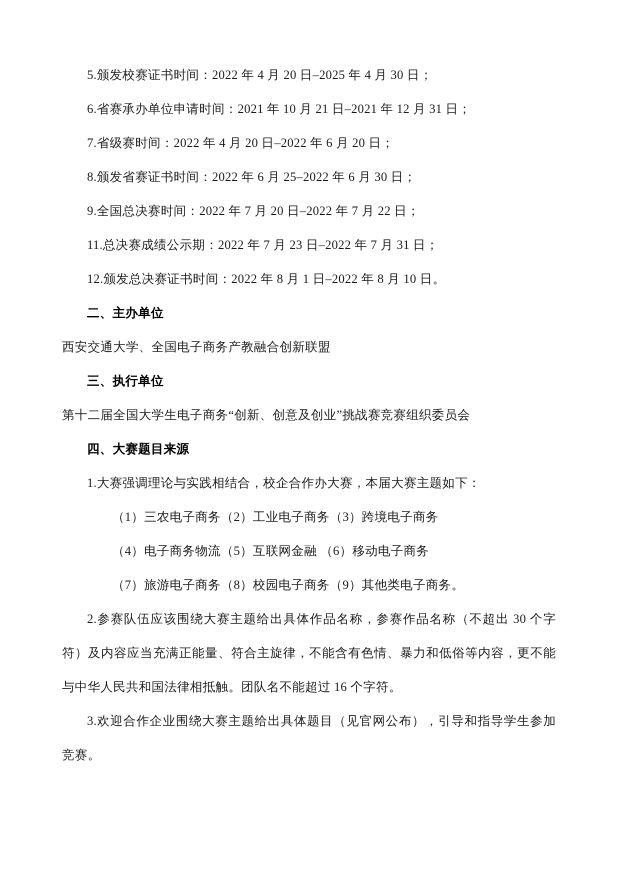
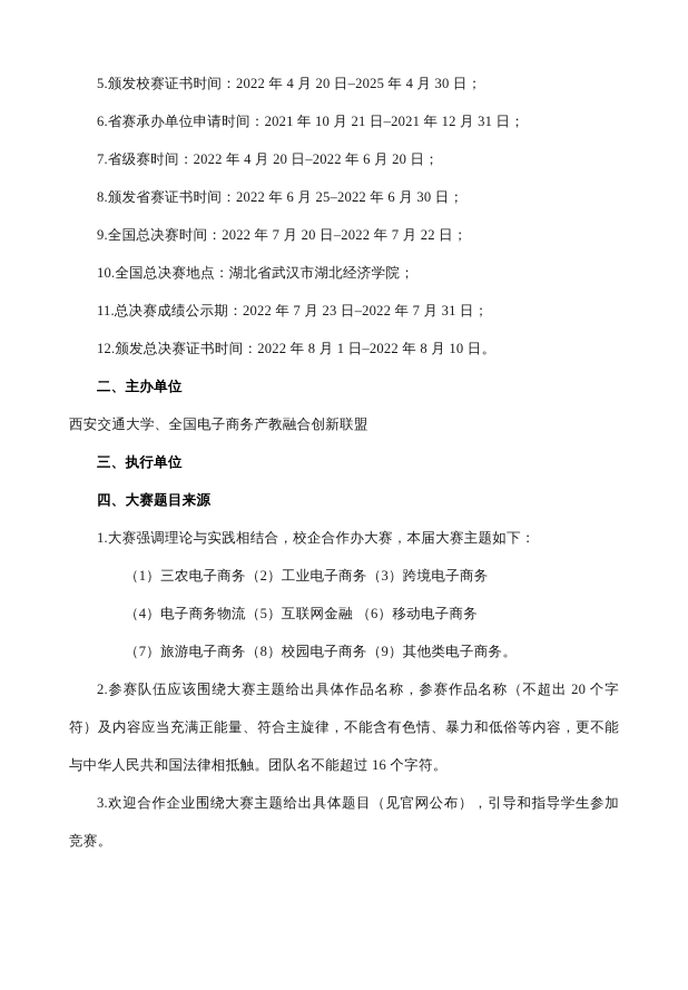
  5.颁发校赛证书时间：2022 年 4 月 20 日–2025 年 4 月 30 日；
  6.省赛承办单位申请时间：2021 年 10 月 21 日–2021 年 12 月 31 日；
  7.省级赛时间：2022 年 4 月 20 日–2022 年 6 月 20 日；
  8.颁发省赛证书时间：2022 年 6 月 25–2022 年 6 月 30 日；
  9.全国总决赛时间：2022 年 7 月 20 日–2022 年 7 月 22 日；
+ 10.全国总决赛地点：湖北省武汉市湖北经济学院；
  11.总决赛成绩公示期：2022 年 7 月 23 日–2022 年 7 月 31 日；
  12.颁发总决赛证书时间：2022 年 8 月 1 日–2022 年 8 月 10 日。
  二、主办单位
  西安交通大学、全国电子商务产教融合创新联盟
  三、执行单位
- 第十二届全国大学生电子商务“创新、创意及创业”挑战赛竞赛组织委员会
  四、大赛题目来源
  1.大赛强调理论与实践相结合，校企合作办大赛，本届大赛主题如下：
  （1）三农电子商务（2）工业电子商务（3）跨境电子商务
  （4）电子商务物流（5）互联网金融 （6）移动电子商务
  （7）旅游电子商务（8）校园电子商务（9）其他类电子商务。
- 2.参赛队伍应该围绕大赛主题给出具体作品名称，参赛作品名称（不超出 30 个字符）及内容应当充满正能量、符合主旋律，不能含有色情、暴力和低俗等内容，更不能与中华人民共和国法律相抵触。团队名不能超过 16 个字符。
+ 2.参赛队伍应该围绕大赛主题给出具体作品名称，参赛作品名称（不超出 20 个字符）及内容应当充满正能量、符合主旋律，不能含有色情、暴力和低俗等内容，更不能与中华人民共和国法律相抵触。团队名不能超过 16 个字符。
  3.欢迎合作企业围绕大赛主题给出具体题目（见官网公布），引导和指导学生参加竞赛。
